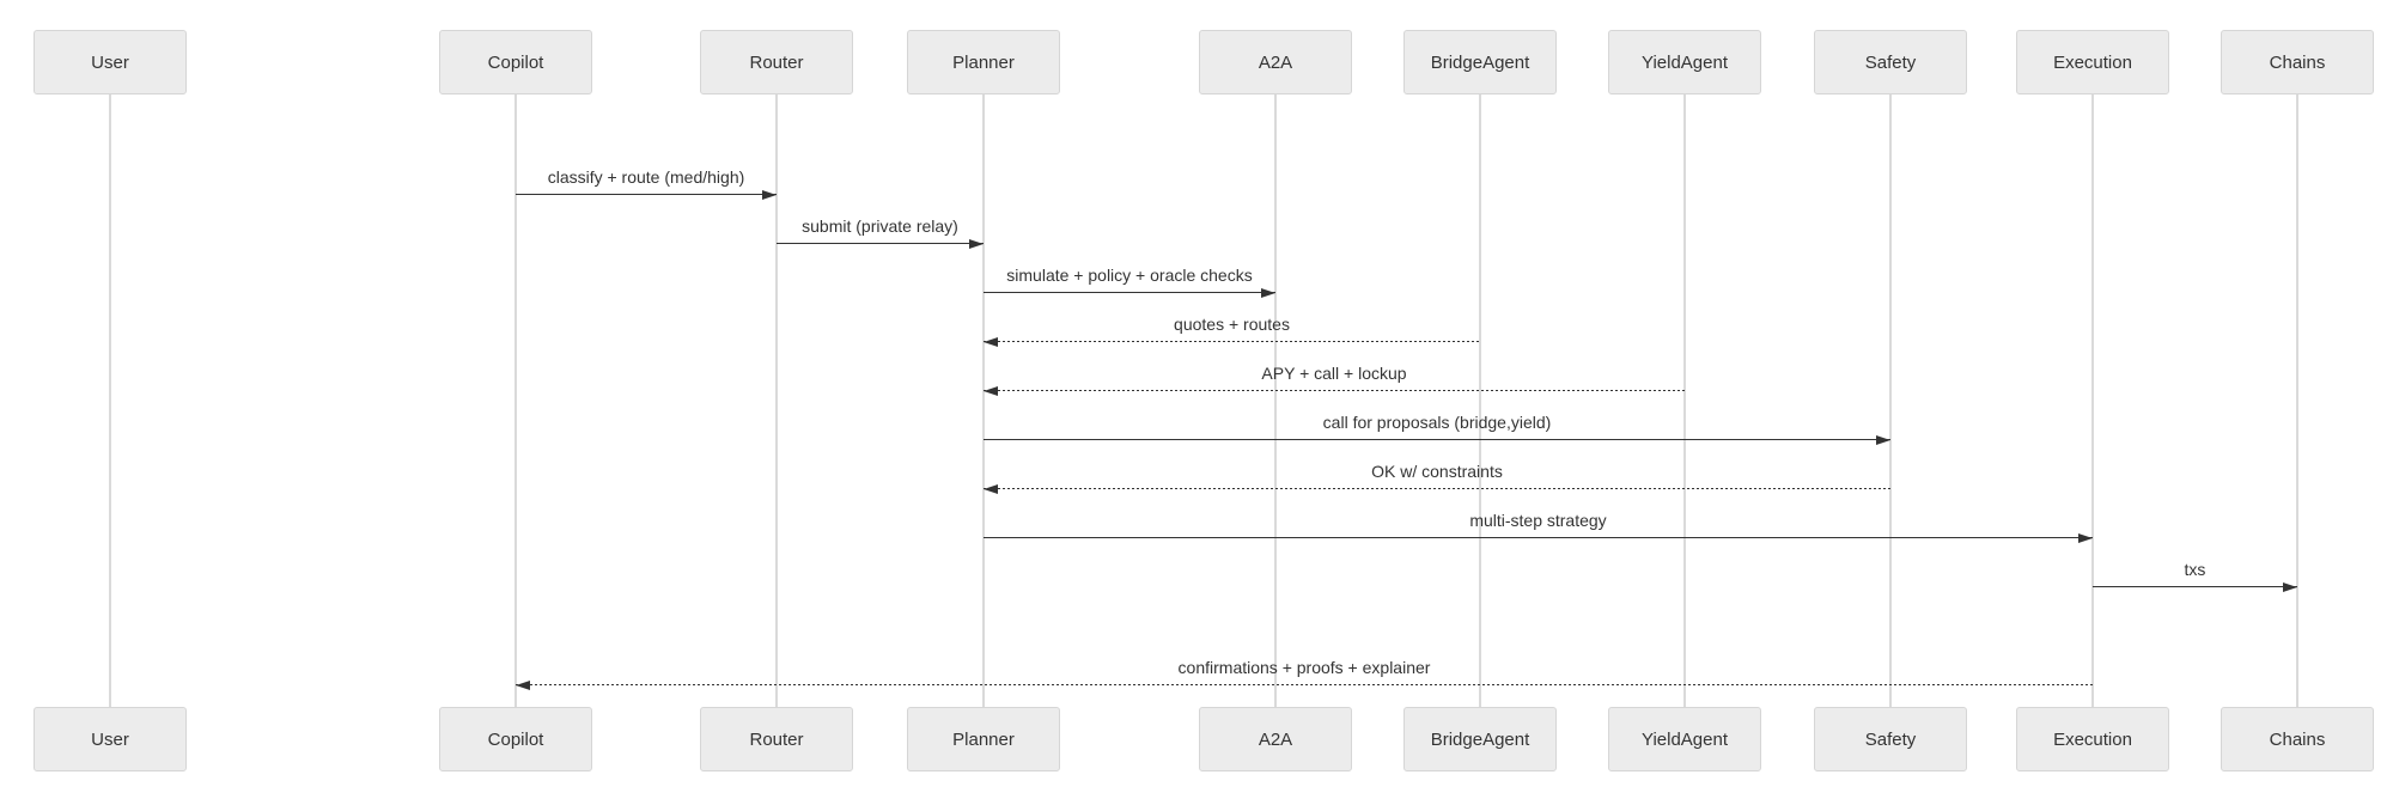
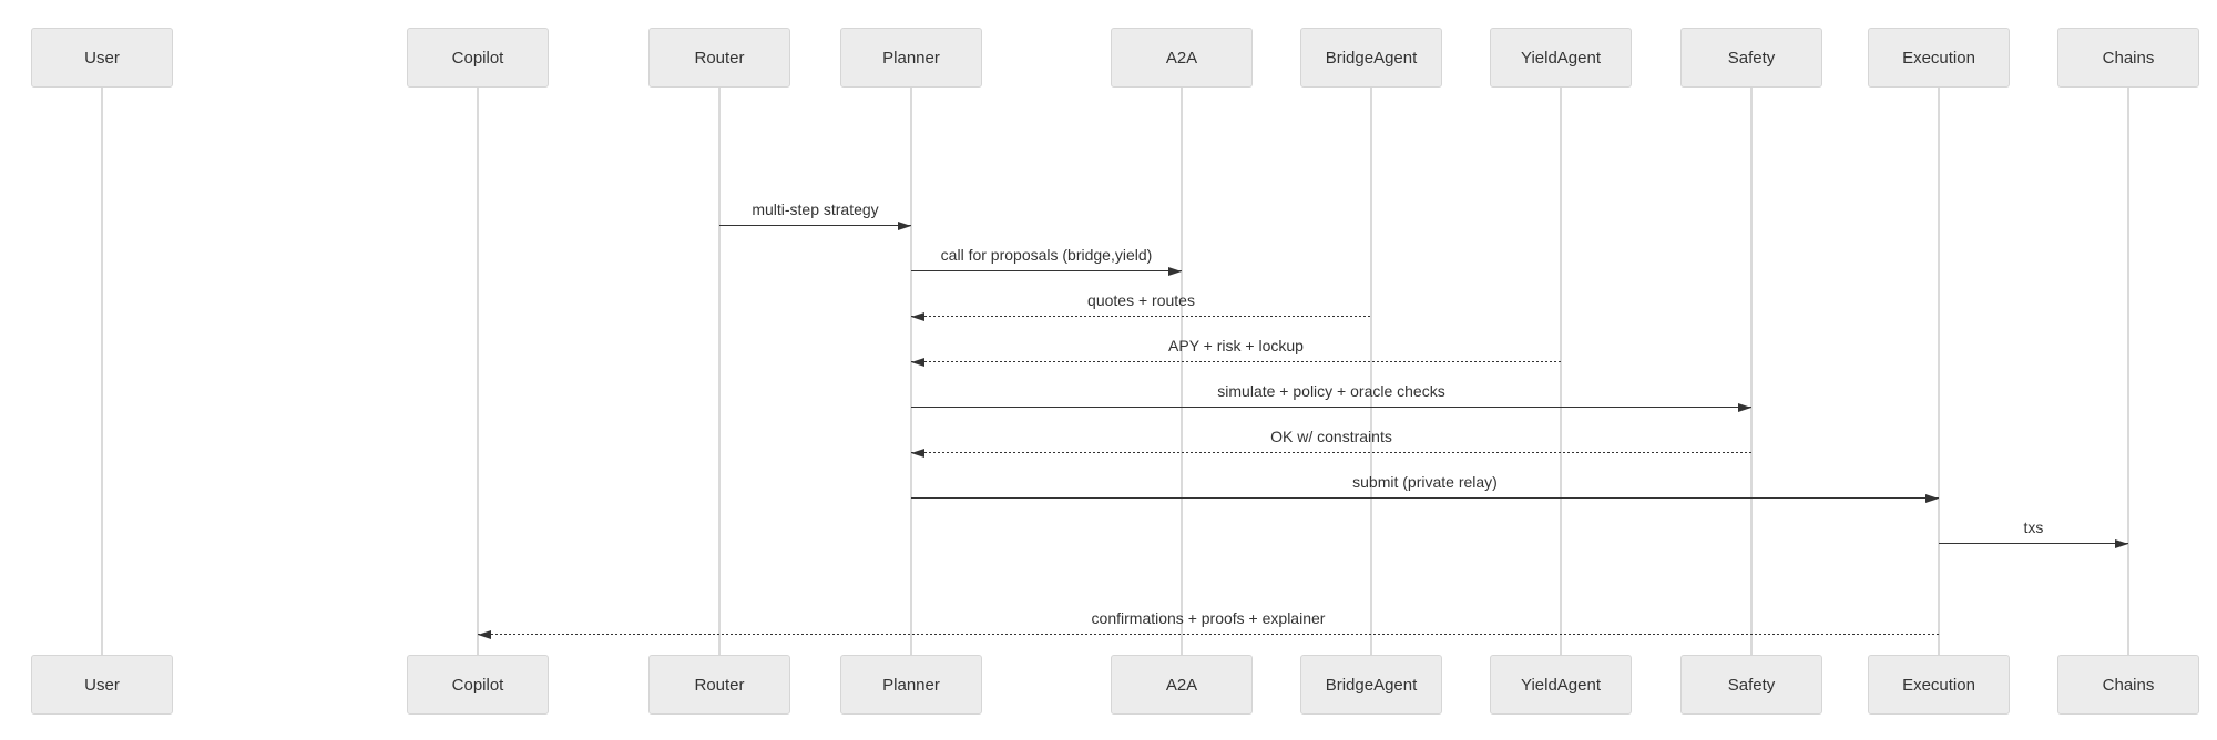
  User
  Copilot
  Router
  Planner
  A2A
  BridgeAgent
  YieldAgent
  Safety
  Execution
  Chains
  User
  Copilot
  Router
  Planner
  A2A
  BridgeAgent
  YieldAgent
  Safety
  Execution
  Chains
- classify + route (med/high)
- submit (private relay)
+ multi-step strategy
- simulate + policy + oracle checks
+ call for proposals (bridge,yield)
  quotes + routes
- APY + call + lockup
+ APY + risk + lockup
- call for proposals (bridge,yield)
+ simulate + policy + oracle checks
  OK w/ constraints
- multi-step strategy
+ submit (private relay)
  txs
  confirmations + proofs + explainer
